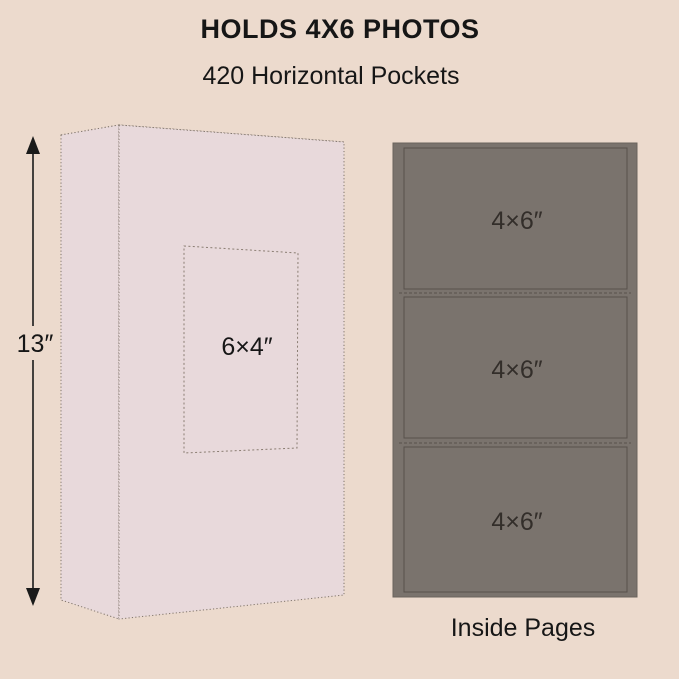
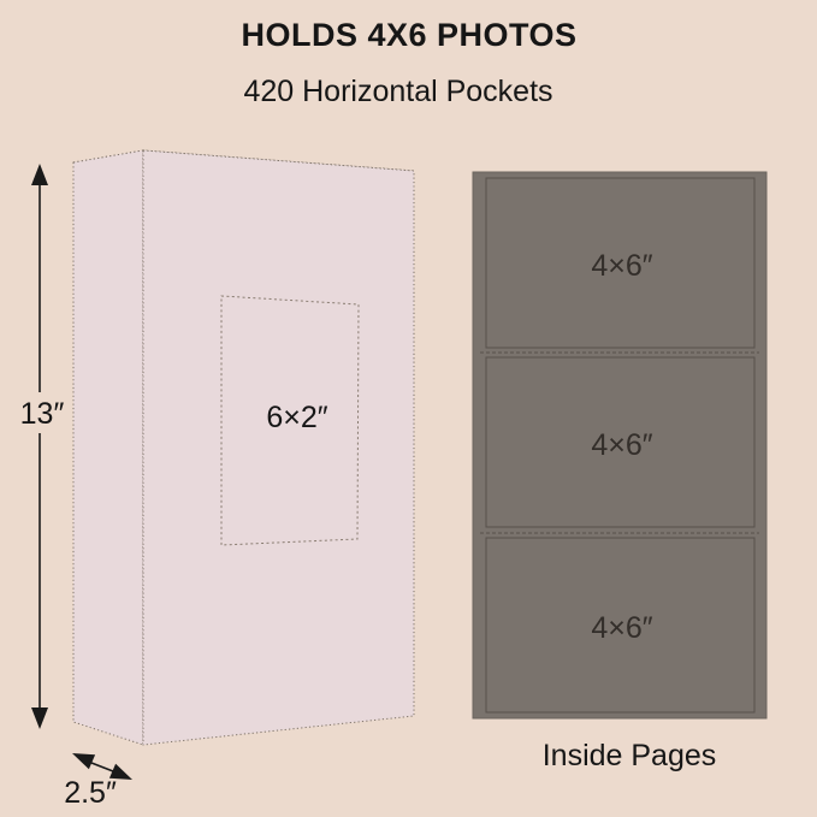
  HOLDS 4X6 PHOTOS
  420 Horizontal Pockets
- 6×4″
+ 6×2″
  13″
+ 2.5″
  4×6″
  4×6″
  4×6″
  Inside Pages
